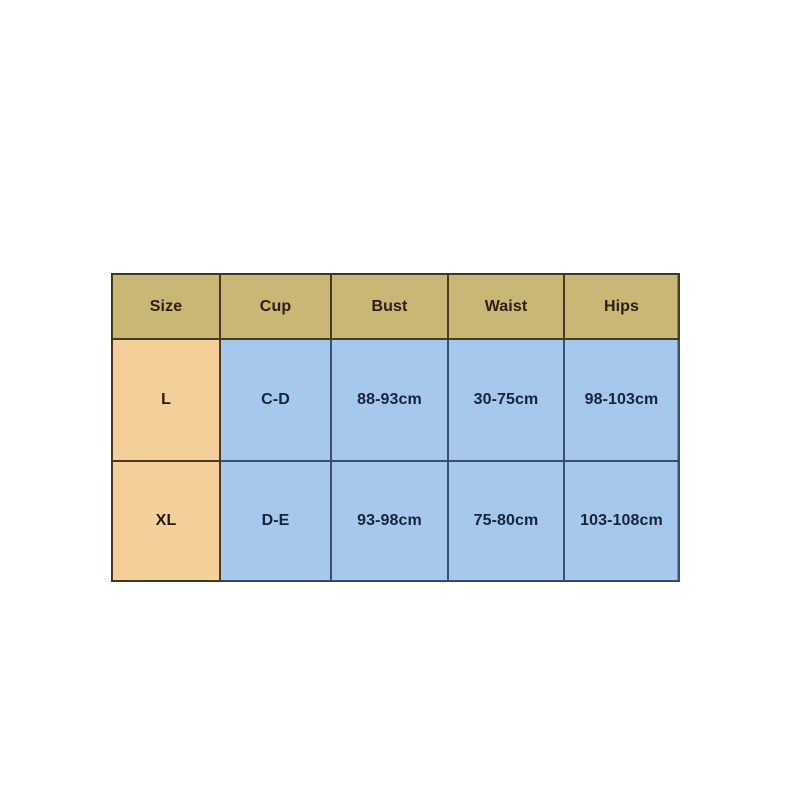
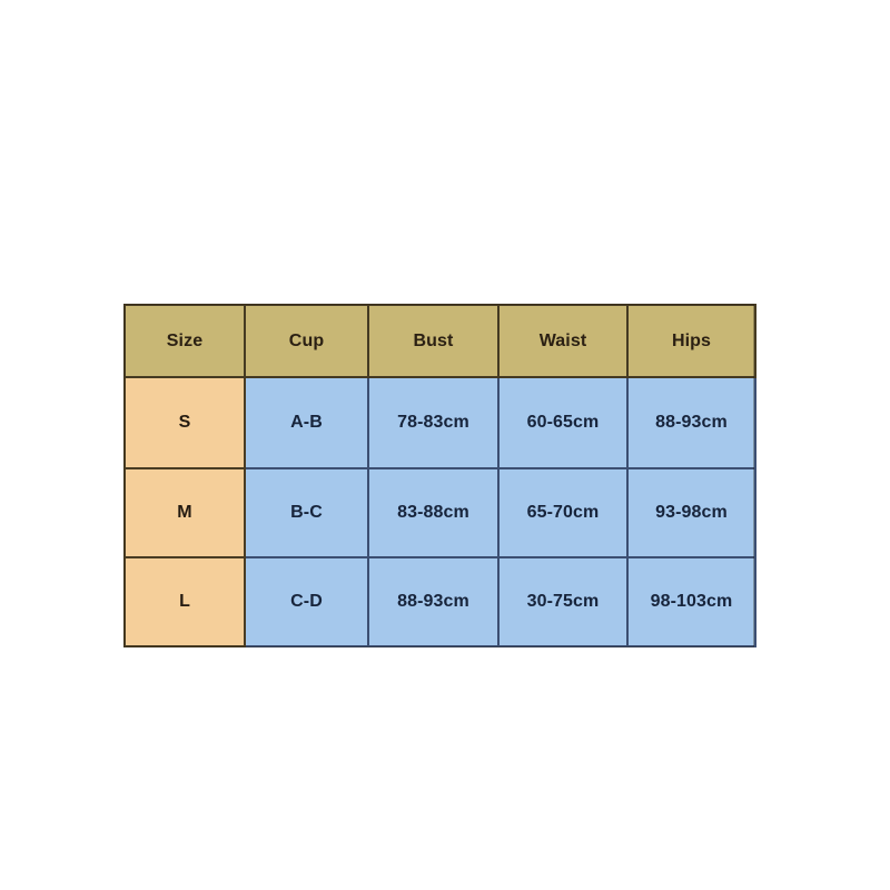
  Size	Cup	Bust	Waist	Hips
+ S	A-B	78-83cm	60-65cm	88-93cm
+ M	B-C	83-88cm	65-70cm	93-98cm
  L	C-D	88-93cm	30-75cm	98-103cm
- XL	D-E	93-98cm	75-80cm	103-108cm
